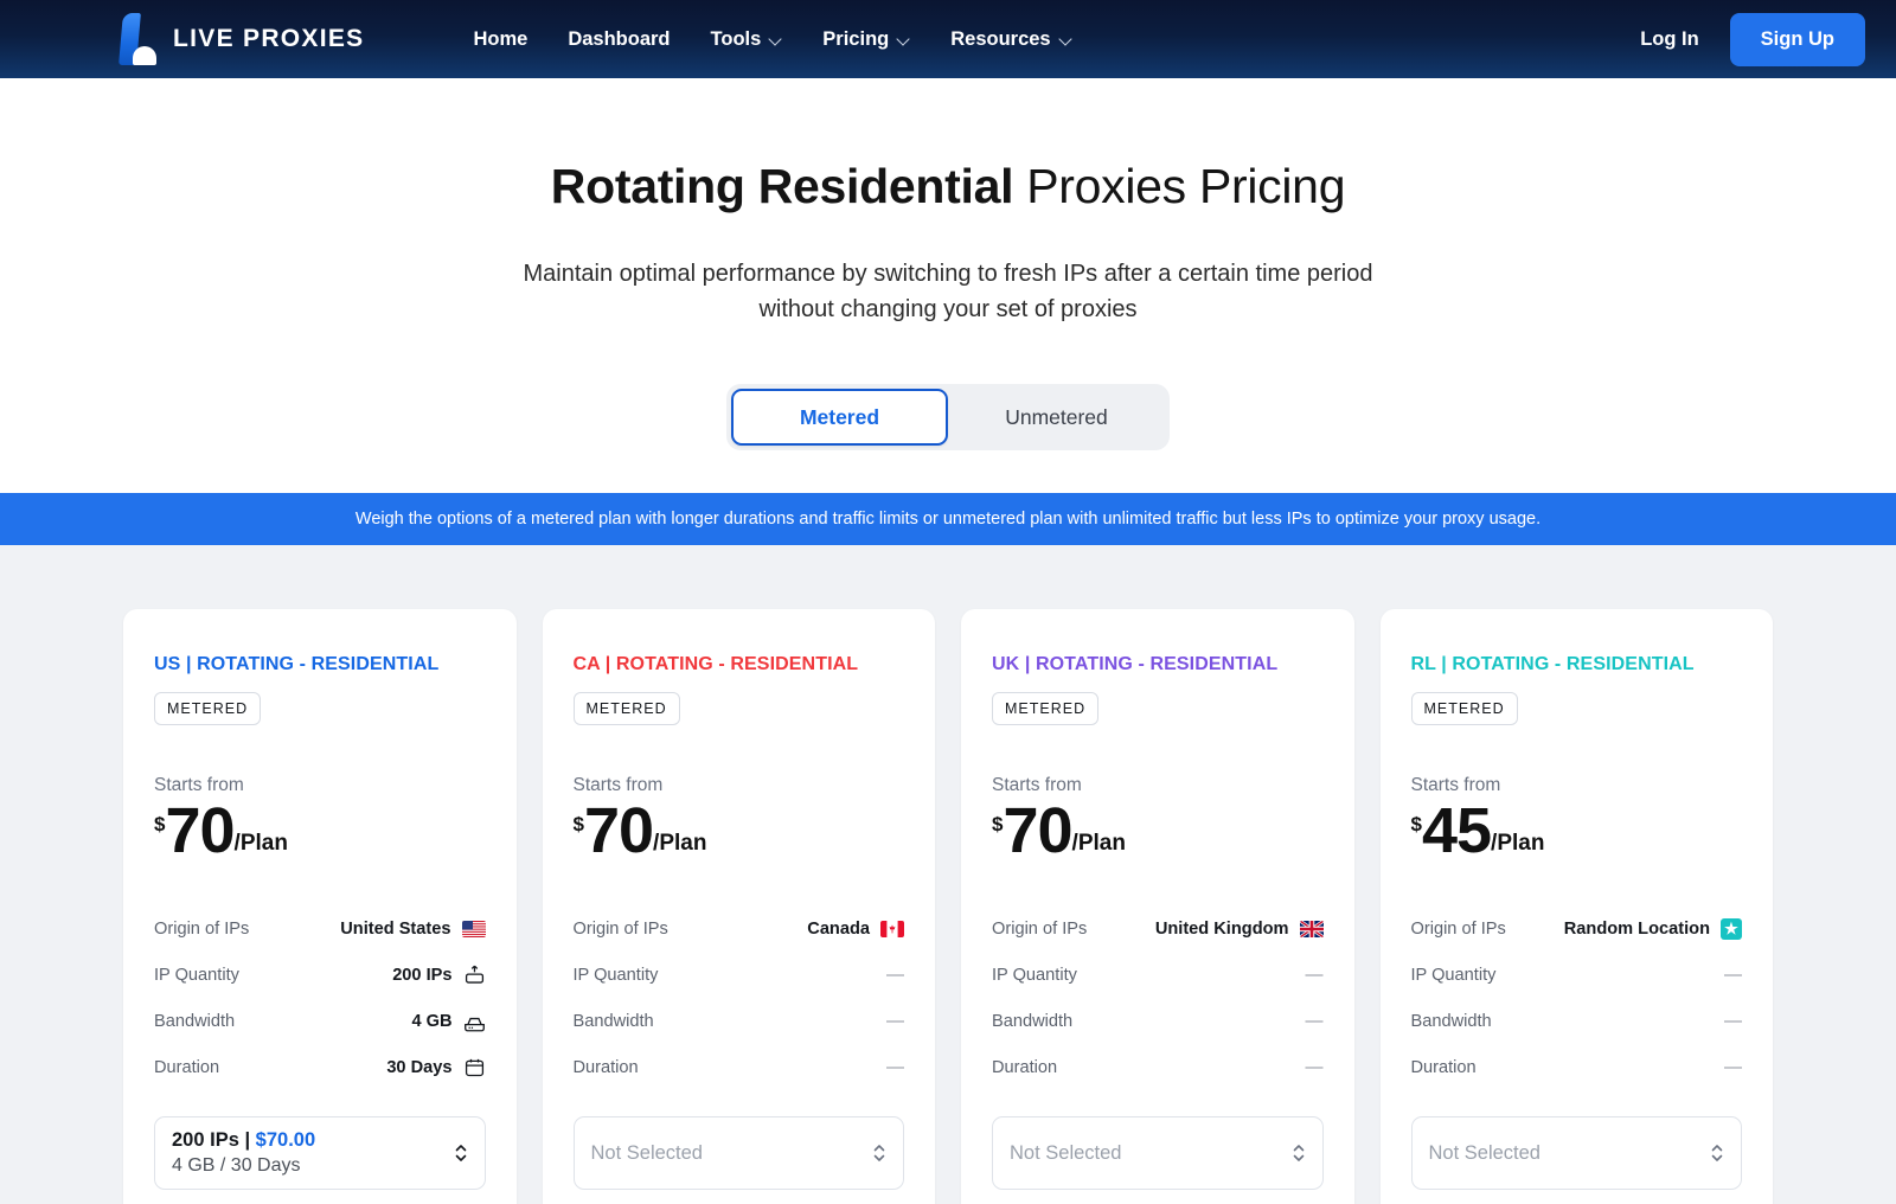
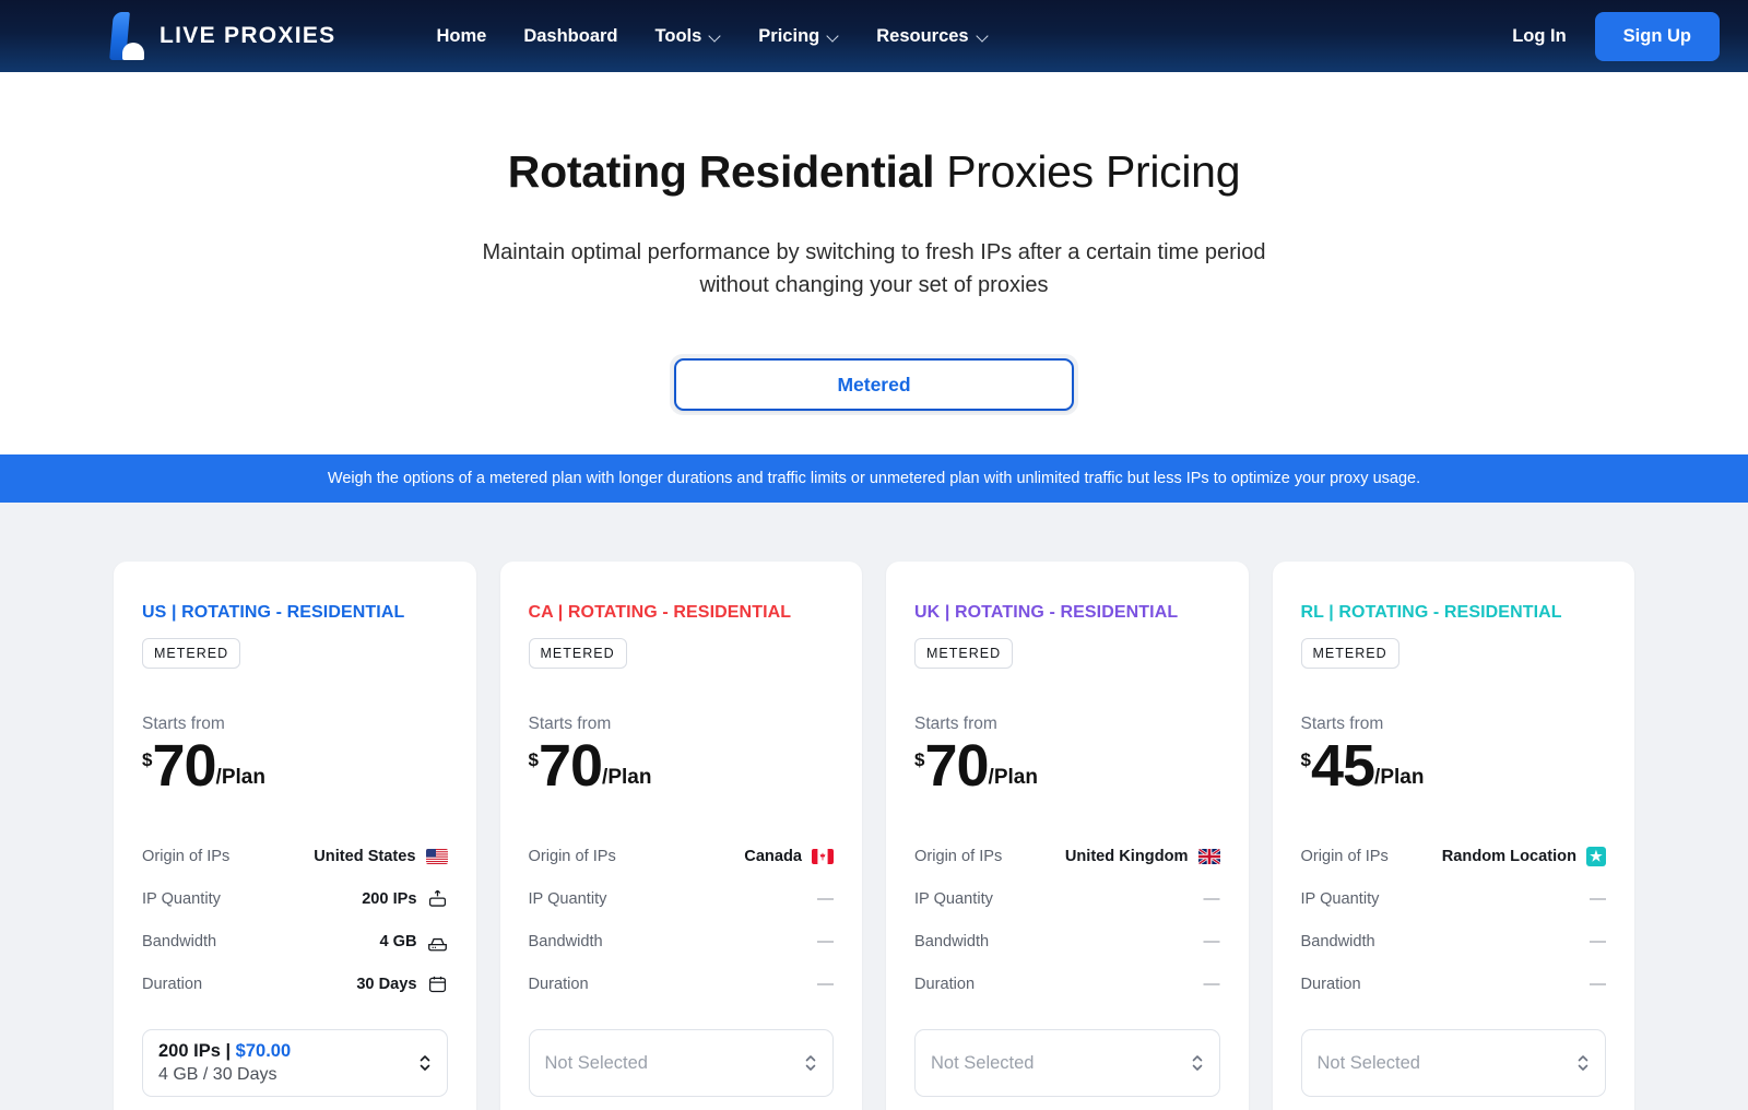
  LIVE PROXIES
  Home
  Dashboard
  Tools
  Pricing
  Resources
  Log In
  Sign Up
  Rotating Residential Proxies Pricing
  Maintain optimal performance by switching to fresh IPs after a certain time period without changing your set of proxies
  Metered
- Unmetered
  Weigh the options of a metered plan with longer durations and traffic limits or unmetered plan with unlimited traffic but less IPs to optimize your proxy usage.
  US | ROTATING - RESIDENTIAL
  METERED
  Starts from
  $
  70
  /Plan
  Origin of IPs
  United States
  IP Quantity
  200 IPs
  Bandwidth
  4 GB
  Duration
  30 Days
  200 IPs | $70.00
  4 GB / 30 Days
  CA | ROTATING - RESIDENTIAL
  METERED
  Starts from
  $
  70
  /Plan
  Origin of IPs
  Canada
  IP Quantity
  —
  Bandwidth
  —
  Duration
  —
  Not Selected
  UK | ROTATING - RESIDENTIAL
  METERED
  Starts from
  $
  70
  /Plan
  Origin of IPs
  United Kingdom
  IP Quantity
  —
  Bandwidth
  —
  Duration
  —
  Not Selected
  RL | ROTATING - RESIDENTIAL
  METERED
  Starts from
  $
  45
  /Plan
  Origin of IPs
  Random Location
  ★
  IP Quantity
  —
  Bandwidth
  —
  Duration
  —
  Not Selected
